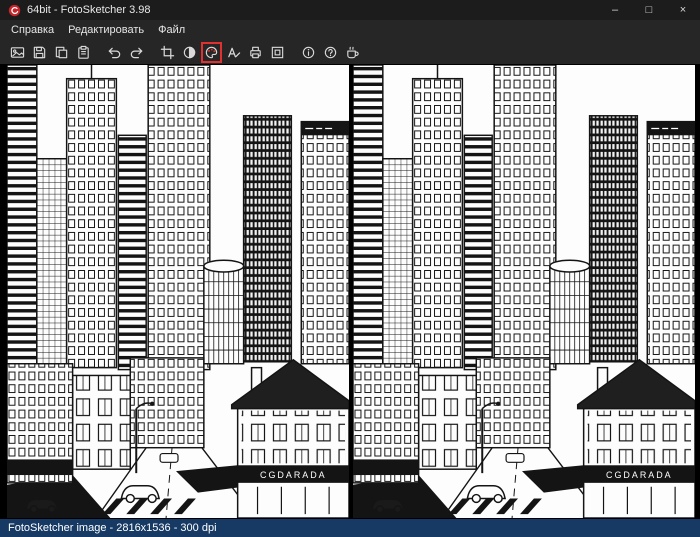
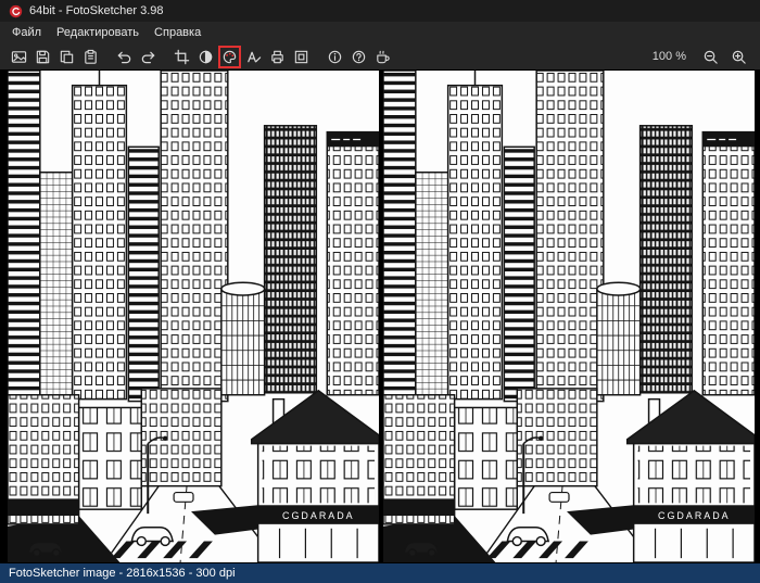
  64bit - FotoSketcher 3.98
- –
- □
- ×
- Справка
+ Файл
  Редактировать
- Файл
+ Справка
+ 100 %
  FotoSketcher image - 2816x1536 - 300 dpi
